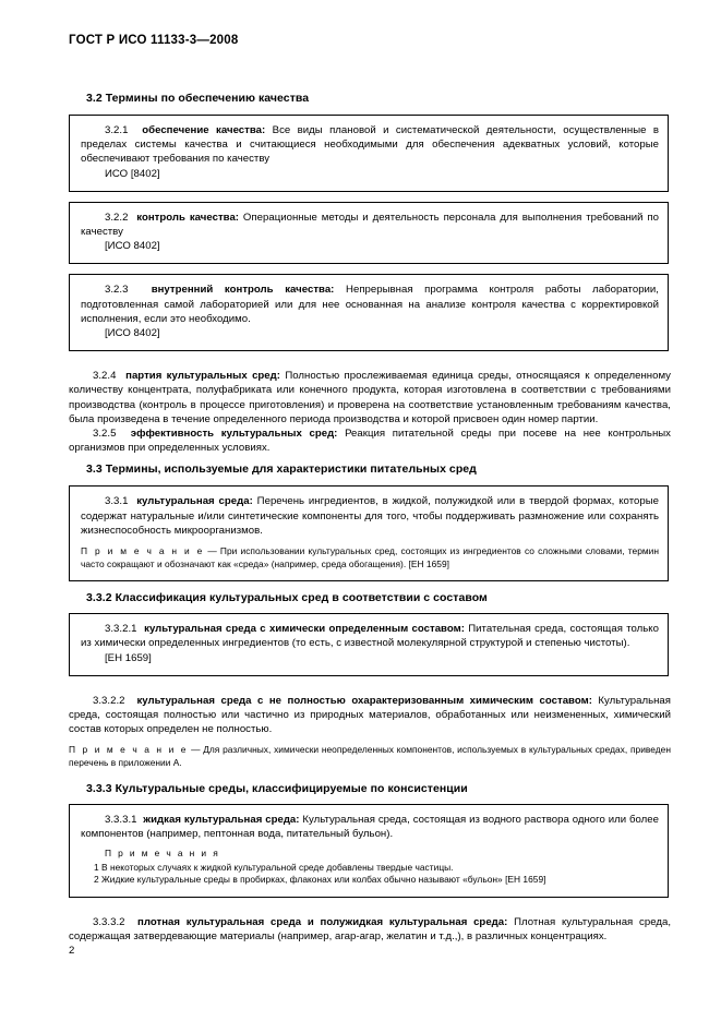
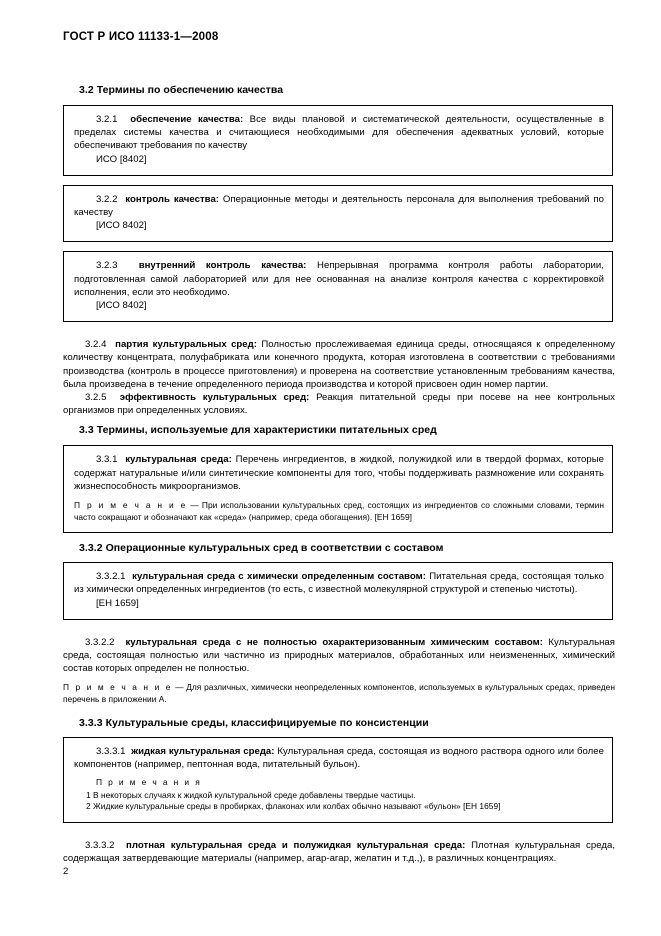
- ГОСТ Р ИСО 11133-3—2008
+ ГОСТ Р ИСО 11133-1—2008
  3.2 Термины по обеспечению качества
  3.2.1 обеспечение качества: Все виды плановой и систематической деятельности, осуществленные в пределах системы качества и считающиеся необходимыми для обеспечения адекватных условий, которые обеспечивают требования по качеству
  ИСО [8402]
  3.2.2 контроль качества: Операционные методы и деятельность персонала для выполнения требований по качеству
  [ИСО 8402]
  3.2.3 внутренний контроль качества: Непрерывная программа контроля работы лаборатории, подготовленная самой лабораторией или для нее основанная на анализе контроля качества с корректировкой исполнения, если это необходимо.
  [ИСО 8402]
  3.2.4 партия культуральных сред: Полностью прослеживаемая единица среды, относящаяся к определенному количеству концентрата, полуфабриката или конечного продукта, которая изготовлена в соответствии с требованиями производства (контроль в процессе приготовления) и проверена на соответствие установленным требованиям качества, была произведена в течение определенного периода производства и которой присвоен один номер партии.
  3.2.5 эффективность культуральных сред: Реакция питательной среды при посеве на нее контрольных организмов при определенных условиях.
  3.3 Термины, используемые для характеристики питательных сред
  3.3.1 культуральная среда: Перечень ингредиентов, в жидкой, полужидкой или в твердой формах, которые содержат натуральные и/или синтетические компоненты для того, чтобы поддерживать размножение или сохранять жизнеспособность микроорганизмов.
  П р и м е ч а н и е — При использовании культуральных сред, состоящих из ингредиентов со сложными словами, термин часто сокращают и обозначают как «среда» (например, среда обогащения). [ЕН 1659]
- 3.3.2 Классификация культуральных сред в соответствии с составом
+ 3.3.2 Операционные культуральных сред в соответствии с составом
  3.3.2.1 культуральная среда с химически определенным составом: Питательная среда, состоящая только из химически определенных ингредиентов (то есть, с известной молекулярной структурой и степенью чистоты).
  [ЕН 1659]
  3.3.2.2 культуральная среда с не полностью охарактеризованным химическим составом: Культуральная среда, состоящая полностью или частично из природных материалов, обработанных или неизмененных, химический состав которых определен не полностью.
  П р и м е ч а н и е — Для различных, химически неопределенных компонентов, используемых в культуральных средах, приведен перечень в приложении А.
  3.3.3 Культуральные среды, классифицируемые по консистенции
  3.3.3.1 жидкая культуральная среда: Культуральная среда, состоящая из водного раствора одного или более компонентов (например, пептонная вода, питательный бульон).
  П р и м е ч а н и я
  1 В некоторых случаях к жидкой культуральной среде добавлены твердые частицы.
  2 Жидкие культуральные среды в пробирках, флаконах или колбах обычно называют «бульон» [ЕН 1659]
  3.3.3.2 плотная культуральная среда и полужидкая культуральная среда: Плотная культуральная среда, содержащая затвердевающие материалы (например, агар-агар, желатин и т.д.,), в различных концентрациях.
  2
